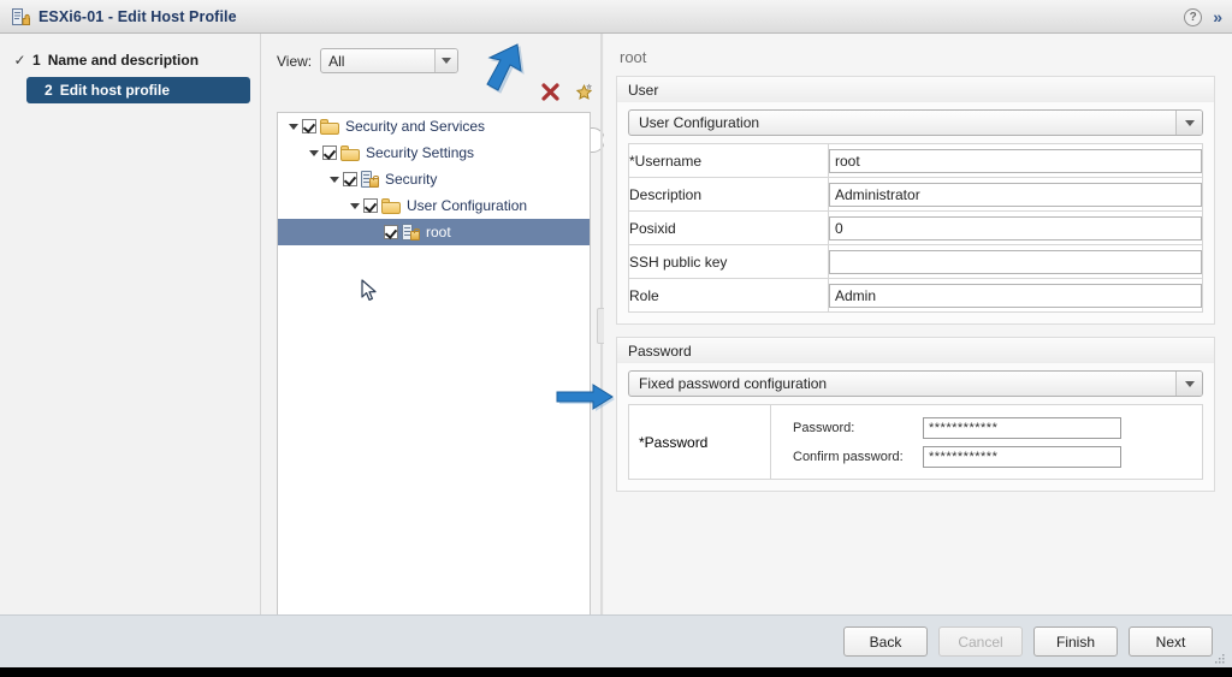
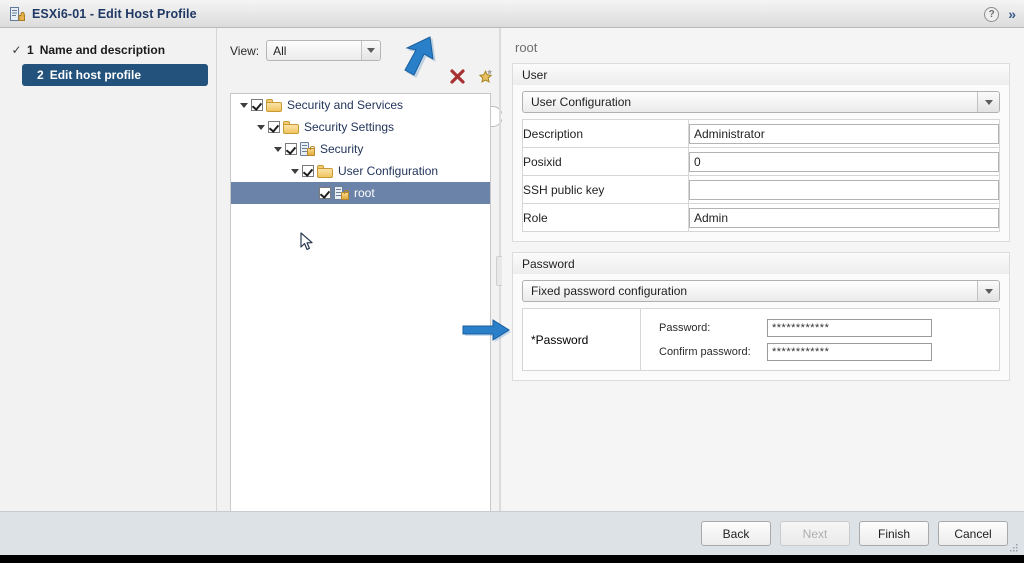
  ESXi6-01 - Edit Host Profile
  ?
  »
  ✓
  1
  Name and description
  2
  Edit host profile
  View:
  All
  Security and Services
  Security Settings
  Security
  User Configuration
  root
  root
  User
  User Configuration
- *Username	root
  Description	Administrator
  Posixid	0
  SSH public key
  Role	Admin
  Password
  Fixed password configuration
  *Password	Password: ************ Confirm password: ************
  Back
- Cancel
+ Next
  Finish
- Next
+ Cancel
